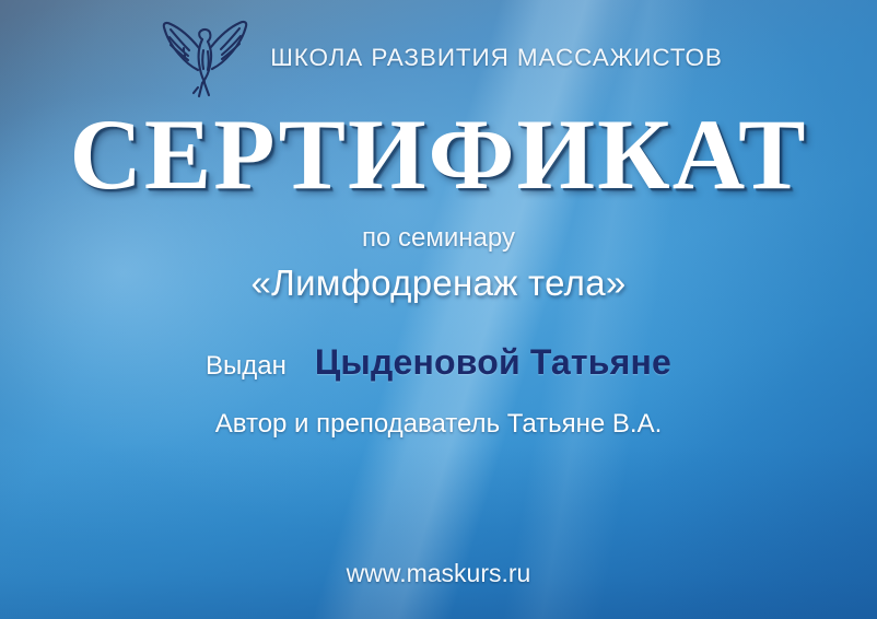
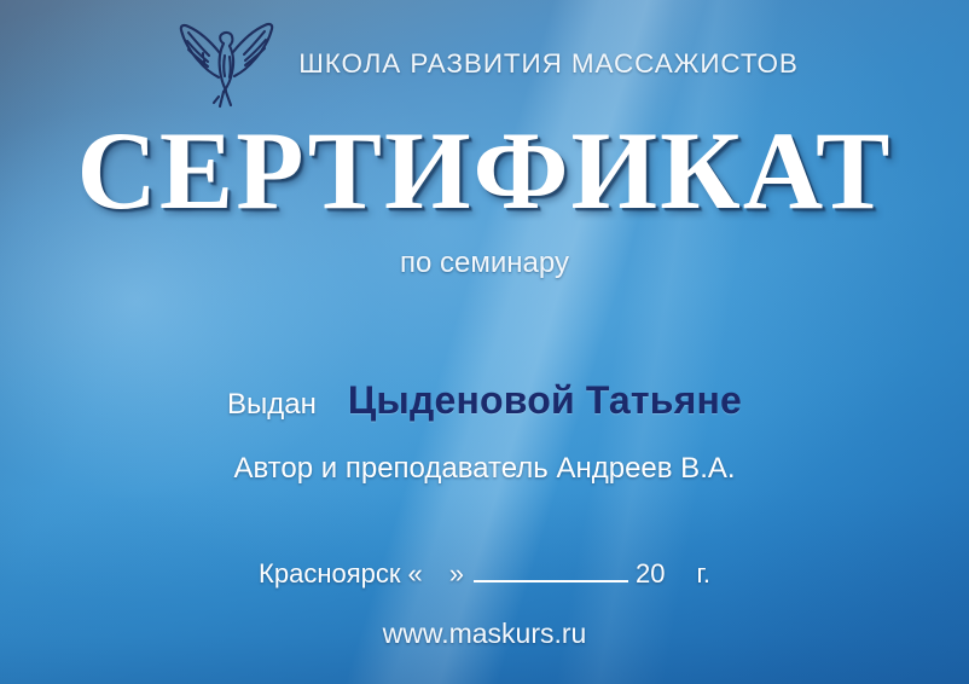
  ШКОЛА РАЗВИТИЯ МАССАЖИСТОВ
  СЕРТИФИКАТ
  по семинару
- «Лимфодренаж тела»
  Выдан
  Цыденовой Татьяне
- Автор и преподаватель Татьяне В.А.
+ Автор и преподаватель Андреев В.А.
+ Красноярск
+ «
+ »
+ 20
+ г.
  www.maskurs.ru
